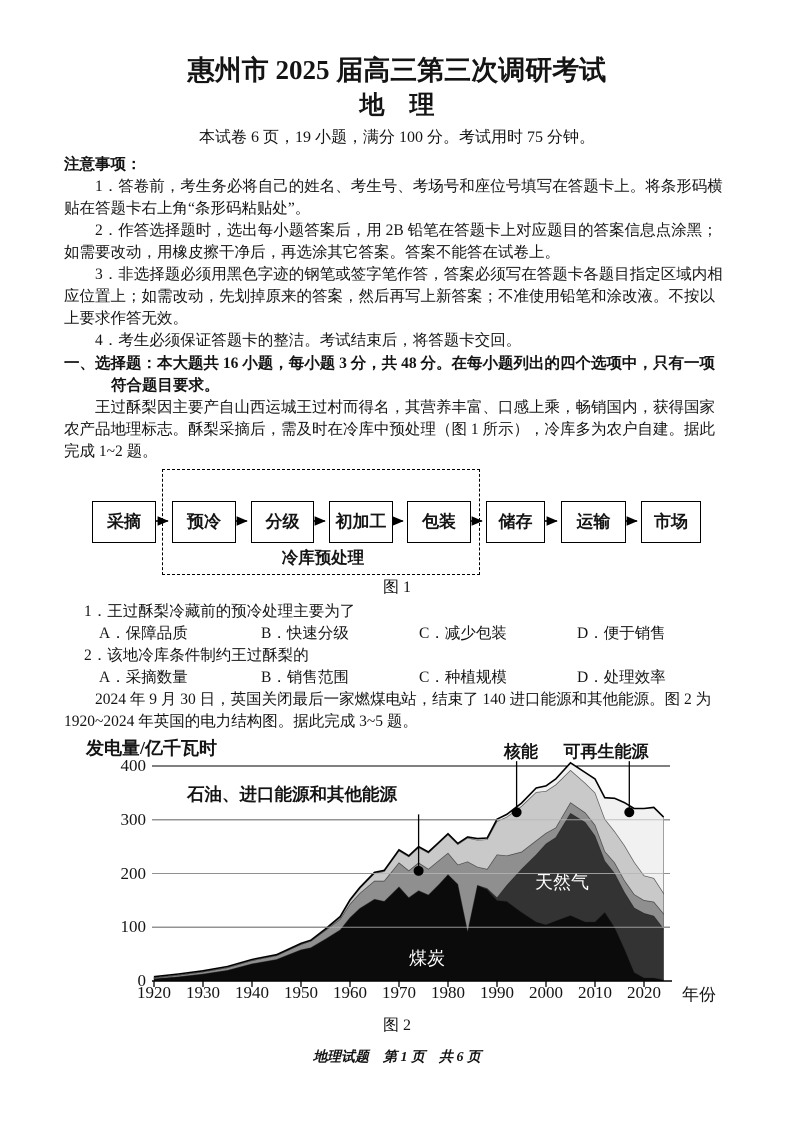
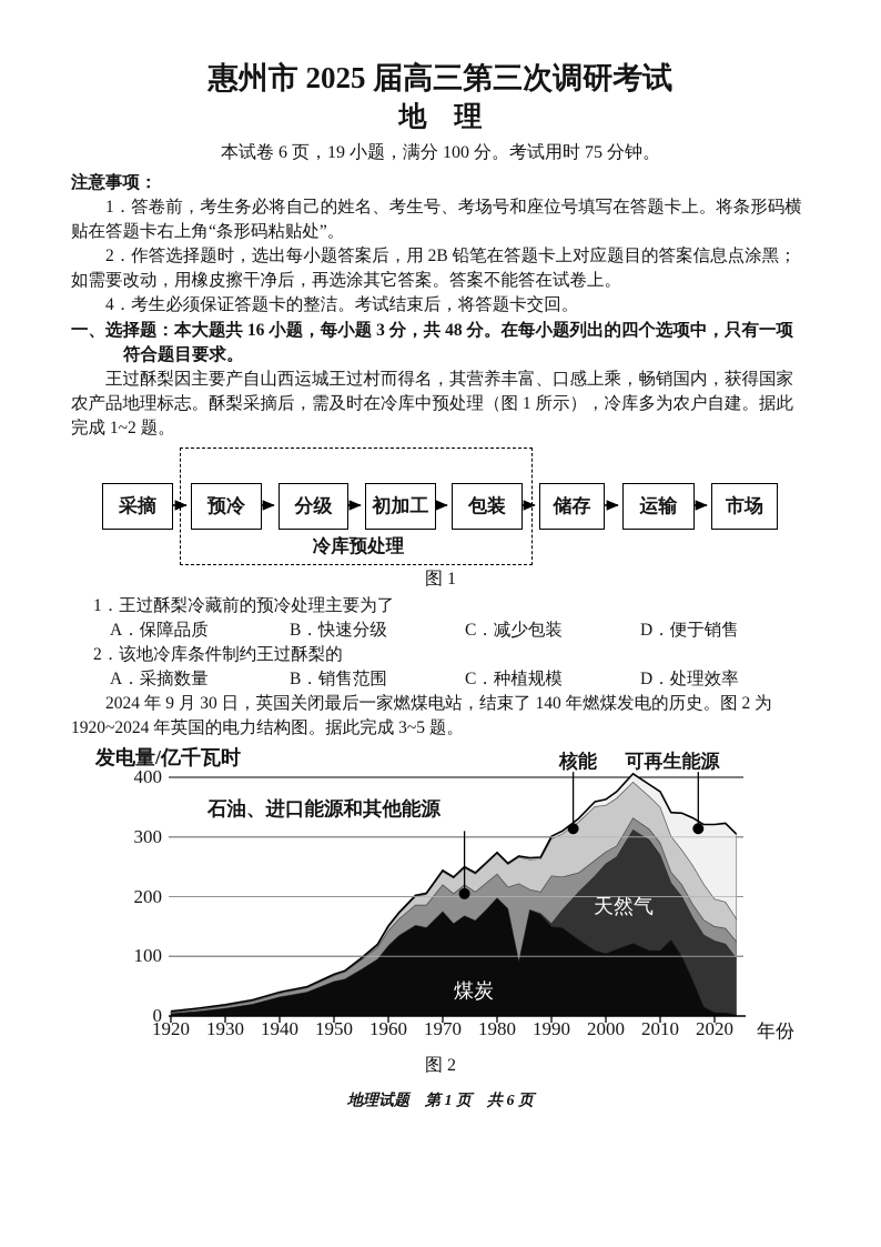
  惠州市 2025 届高三第三次调研考试
  地 理
  本试卷 6 页，19 小题，满分 100 分。考试用时 75 分钟。
  注意事项：
  1．答卷前，考生务必将自己的姓名、考生号、考场号和座位号填写在答题卡上。将条形码横贴在答题卡右上角“条形码粘贴处”。
  2．作答选择题时，选出每小题答案后，用 2B 铅笔在答题卡上对应题目的答案信息点涂黑；如需要改动，用橡皮擦干净后，再选涂其它答案。答案不能答在试卷上。
- 3．非选择题必须用黑色字迹的钢笔或签字笔作答，答案必须写在答题卡各题目指定区域内相应位置上；如需改动，先划掉原来的答案，然后再写上新答案；不准使用铅笔和涂改液。不按以上要求作答无效。
  4．考生必须保证答题卡的整洁。考试结束后，将答题卡交回。
  一、选择题：本大题共 16 小题，每小题 3 分，共 48 分。在每小题列出的四个选项中，只有一项符合题目要求。
  王过酥梨因主要产自山西运城王过村而得名，其营养丰富、口感上乘，畅销国内，获得国家农产品地理标志。酥梨采摘后，需及时在冷库中预处理（图 1 所示），冷库多为农户自建。据此完成 1~2 题。
  采摘
  预冷
  分级
  初加工
  包装
  储存
  运输
  市场
  冷库预处理
  图 1
  1．王过酥梨冷藏前的预冷处理主要为了
  A．保障品质
  B．快速分级
  C．减少包装
  D．便于销售
  2．该地冷库条件制约王过酥梨的
  A．采摘数量
  B．销售范围
  C．种植规模
  D．处理效率
- 2024 年 9 月 30 日，英国关闭最后一家燃煤电站，结束了 140 进口能源和其他能源。图 2 为 1920~2024 年英国的电力结构图。据此完成 3~5 题。
+ 2024 年 9 月 30 日，英国关闭最后一家燃煤电站，结束了 140 年燃煤发电的历史。图 2 为 1920~2024 年英国的电力结构图。据此完成 3~5 题。
  发电量/亿千瓦时
  核能
  可再生能源
  石油、进口能源和其他能源
  天然气
  煤炭
  年份
  0
  100
  200
  300
  400
  1920
  1930
  1940
  1950
  1960
  1970
  1980
  1990
  2000
  2010
  2020
  图 2
  地理试题 第 1 页 共 6 页
